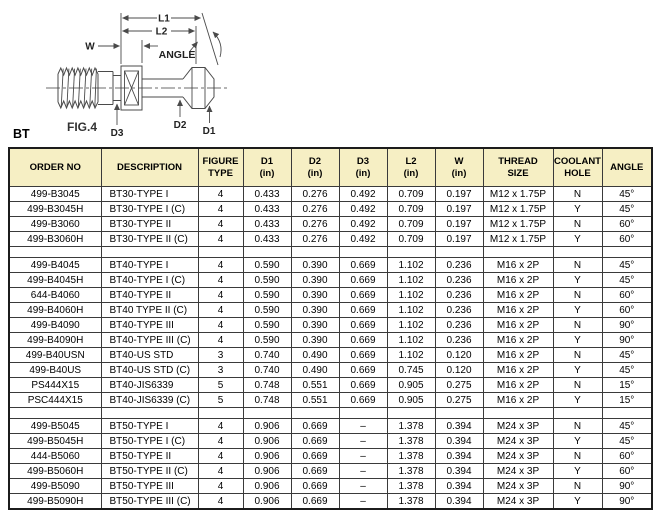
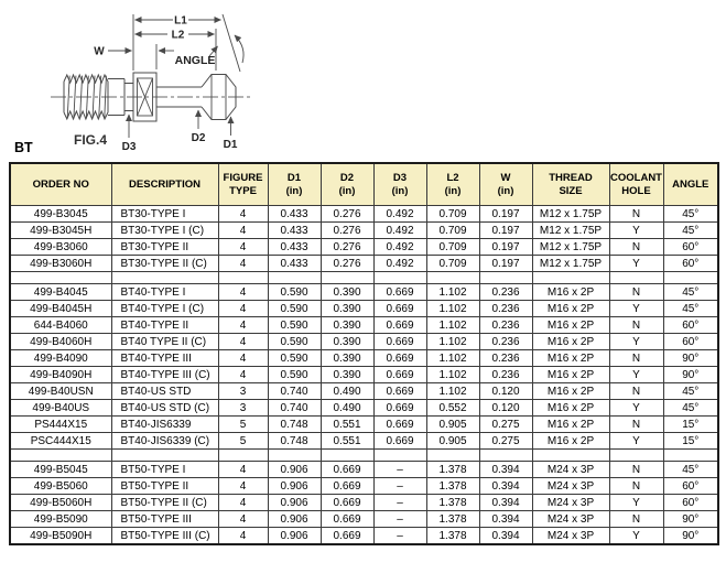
  L1
  L2
  W
  ANGLE
  D3
  D2
  D1
  FIG.4
  BT
  ORDER NO	DESCRIPTION	FIGURETYPE	D1(in)	D2(in)	D3(in)	L2(in)	W(in)	THREADSIZE	COOLANTHOLE	ANGLE
  499-B3045	BT30-TYPE I	4	0.433	0.276	0.492	0.709	0.197	M12 x 1.75P	N	45°
  499-B3045H	BT30-TYPE I (C)	4	0.433	0.276	0.492	0.709	0.197	M12 x 1.75P	Y	45°
  499-B3060	BT30-TYPE II	4	0.433	0.276	0.492	0.709	0.197	M12 x 1.75P	N	60°
  499-B3060H	BT30-TYPE II (C)	4	0.433	0.276	0.492	0.709	0.197	M12 x 1.75P	Y	60°
  499-B4045	BT40-TYPE I	4	0.590	0.390	0.669	1.102	0.236	M16 x 2P	N	45°
  499-B4045H	BT40-TYPE I (C)	4	0.590	0.390	0.669	1.102	0.236	M16 x 2P	Y	45°
  644-B4060	BT40-TYPE II	4	0.590	0.390	0.669	1.102	0.236	M16 x 2P	N	60°
  499-B4060H	BT40 TYPE II (C)	4	0.590	0.390	0.669	1.102	0.236	M16 x 2P	Y	60°
  499-B4090	BT40-TYPE III	4	0.590	0.390	0.669	1.102	0.236	M16 x 2P	N	90°
  499-B4090H	BT40-TYPE III (C)	4	0.590	0.390	0.669	1.102	0.236	M16 x 2P	Y	90°
  499-B40USN	BT40-US STD	3	0.740	0.490	0.669	1.102	0.120	M16 x 2P	N	45°
- 499-B40US	BT40-US STD (C)	3	0.740	0.490	0.669	0.745	0.120	M16 x 2P	Y	45°
+ 499-B40US	BT40-US STD (C)	3	0.740	0.490	0.669	0.552	0.120	M16 x 2P	Y	45°
  PS444X15	BT40-JIS6339	5	0.748	0.551	0.669	0.905	0.275	M16 x 2P	N	15°
  PSC444X15	BT40-JIS6339 (C)	5	0.748	0.551	0.669	0.905	0.275	M16 x 2P	Y	15°
  499-B5045	BT50-TYPE I	4	0.906	0.669	–	1.378	0.394	M24 x 3P	N	45°
- 499-B5045H	BT50-TYPE I (C)	4	0.906	0.669	–	1.378	0.394	M24 x 3P	Y	45°
- 444-B5060	BT50-TYPE II	4	0.906	0.669	–	1.378	0.394	M24 x 3P	N	60°
+ 499-B5060	BT50-TYPE II	4	0.906	0.669	–	1.378	0.394	M24 x 3P	N	60°
  499-B5060H	BT50-TYPE II (C)	4	0.906	0.669	–	1.378	0.394	M24 x 3P	Y	60°
  499-B5090	BT50-TYPE III	4	0.906	0.669	–	1.378	0.394	M24 x 3P	N	90°
  499-B5090H	BT50-TYPE III (C)	4	0.906	0.669	–	1.378	0.394	M24 x 3P	Y	90°
